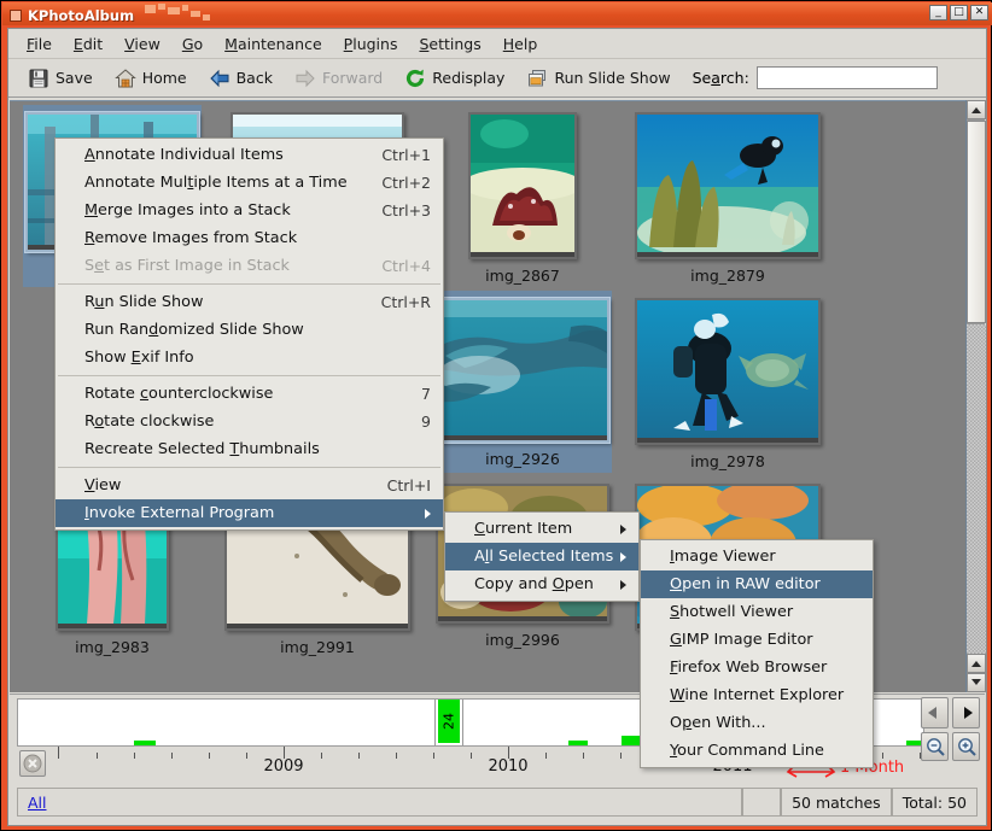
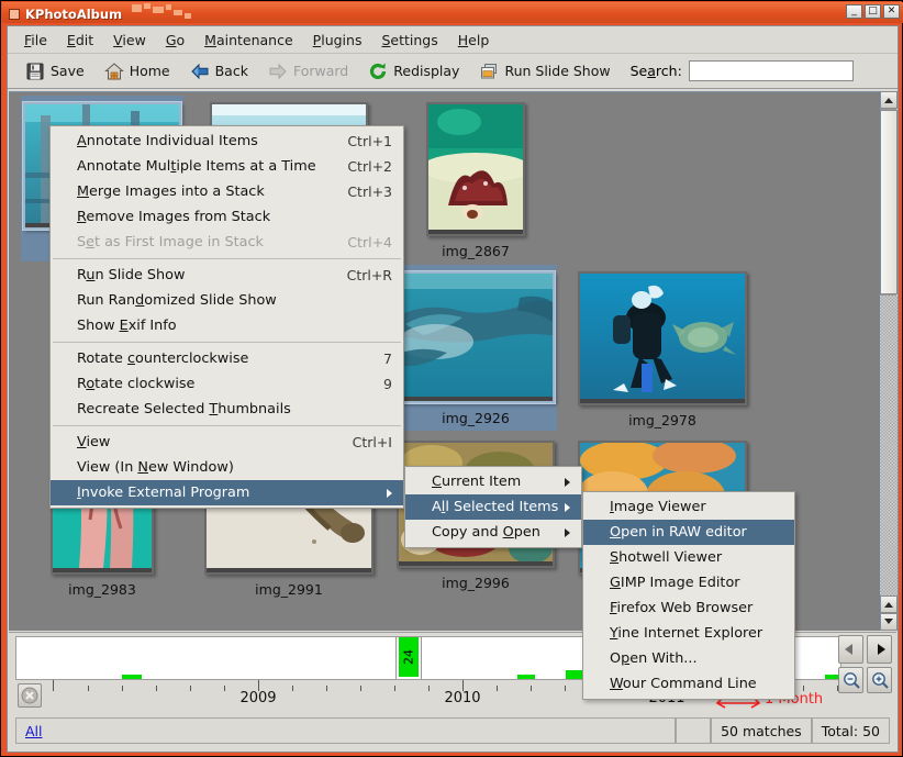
  KPhotoAlbum
  _
  □
  ✕
  File
  Edit
  View
  Go
  Maintenance
  Plugins
  Settings
  Help
  Save
  Home
  Back
  Forward
  Redisplay
  Run Slide Show
  Search:
  img_2867
- img_2879
  img_2926
  img_2978
  img_2983
  img_2991
  img_2996
  2009
  2010
  All
  50 matches
  Total: 50
  Annotate Individual Items
  Ctrl+1
  Annotate Multiple Items at a Time
  Ctrl+2
  Merge Images into a Stack
  Ctrl+3
  Remove Images from Stack
  Set as First Image in Stack
  Ctrl+4
  Run Slide Show
  Ctrl+R
  Run Randomized Slide Show
  Show Exif Info
  Rotate counterclockwise
  7
  Rotate clockwise
  9
  Recreate Selected Thumbnails
  View
  Ctrl+I
+ View (In New Window)
  Invoke External Program
  Current Item
  All Selected Items
  Copy and Open
  Image Viewer
  Open in RAW editor
  Shotwell Viewer
  GIMP Image Editor
  Firefox Web Browser
- Wine Internet Explorer
+ Yine Internet Explorer
  Open With...
- Your Command Line
+ Wour Command Line
